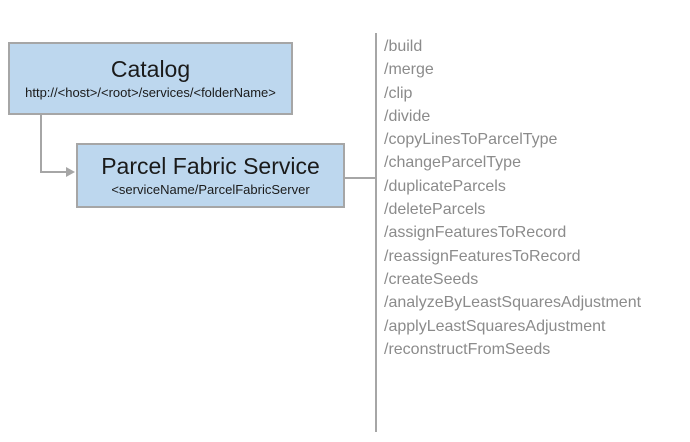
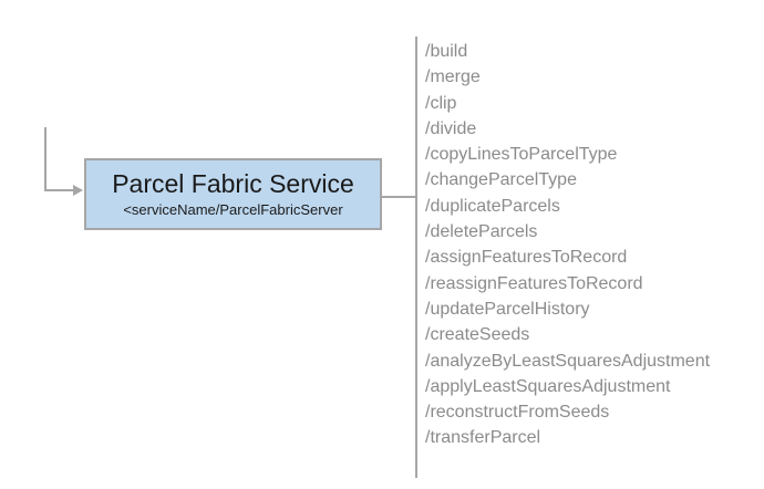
- Catalog
- http://<host>/<root>/services/<folderName>
  Parcel Fabric Service
  <serviceName/ParcelFabricServer
  /build
  /merge
  /clip
  /divide
  /copyLinesToParcelType
  /changeParcelType
  /duplicateParcels
  /deleteParcels
  /assignFeaturesToRecord
  /reassignFeaturesToRecord
+ /updateParcelHistory
  /createSeeds
  /analyzeByLeastSquaresAdjustment
  /applyLeastSquaresAdjustment
  /reconstructFromSeeds
+ /transferParcel
